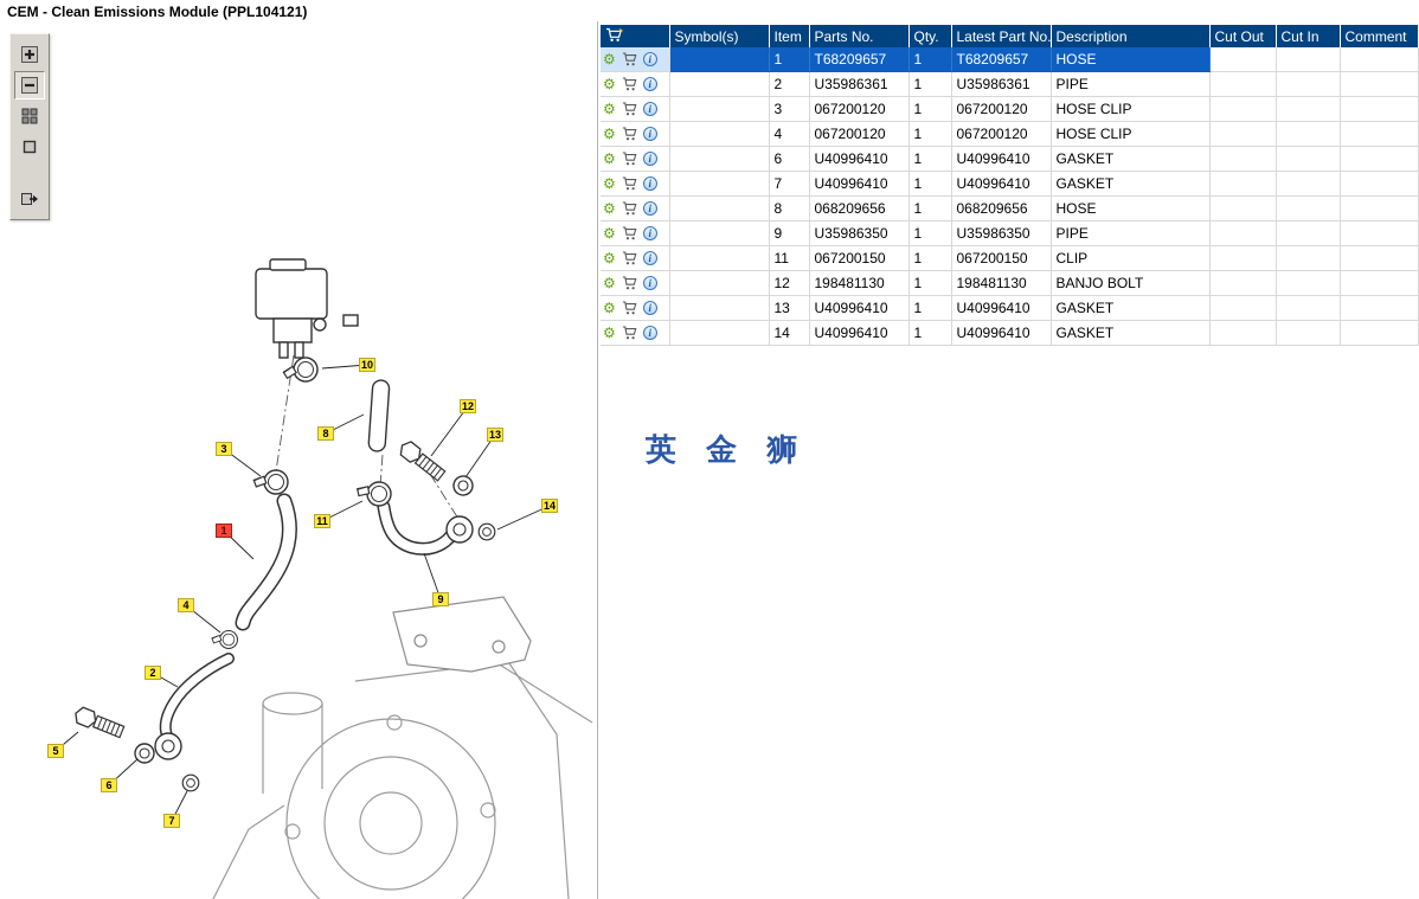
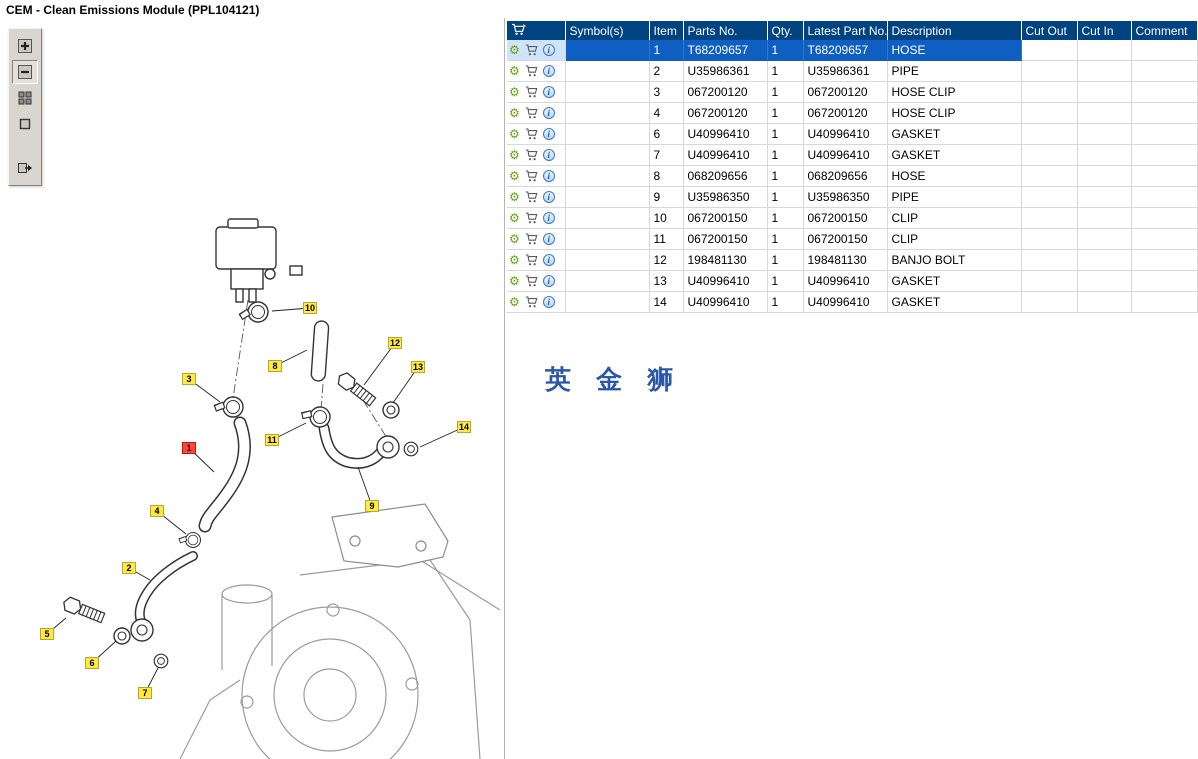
  CEM - Clean Emissions Module (PPL104121)
  1
  2
  3
  4
  5
  6
  7
  8
  9
  10
  11
  12
  13
  14
  	Symbol(s)	Item	Parts No.	Qty.	Latest Part No.	Description	Cut Out	Cut In	Comment
  ⚙ i		1	T68209657	1	T68209657	HOSE
  ⚙ i		2	U35986361	1	U35986361	PIPE
  ⚙ i		3	067200120	1	067200120	HOSE CLIP
  ⚙ i		4	067200120	1	067200120	HOSE CLIP
  ⚙ i		6	U40996410	1	U40996410	GASKET
  ⚙ i		7	U40996410	1	U40996410	GASKET
  ⚙ i		8	068209656	1	068209656	HOSE
  ⚙ i		9	U35986350	1	U35986350	PIPE
+ ⚙ i		10	067200150	1	067200150	CLIP
  ⚙ i		11	067200150	1	067200150	CLIP
  ⚙ i		12	198481130	1	198481130	BANJO BOLT
  ⚙ i		13	U40996410	1	U40996410	GASKET
  ⚙ i		14	U40996410	1	U40996410	GASKET
  英 金 狮
